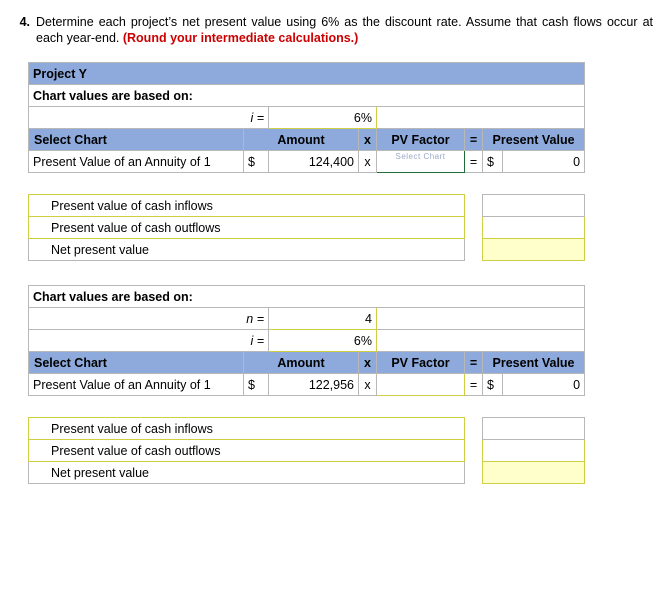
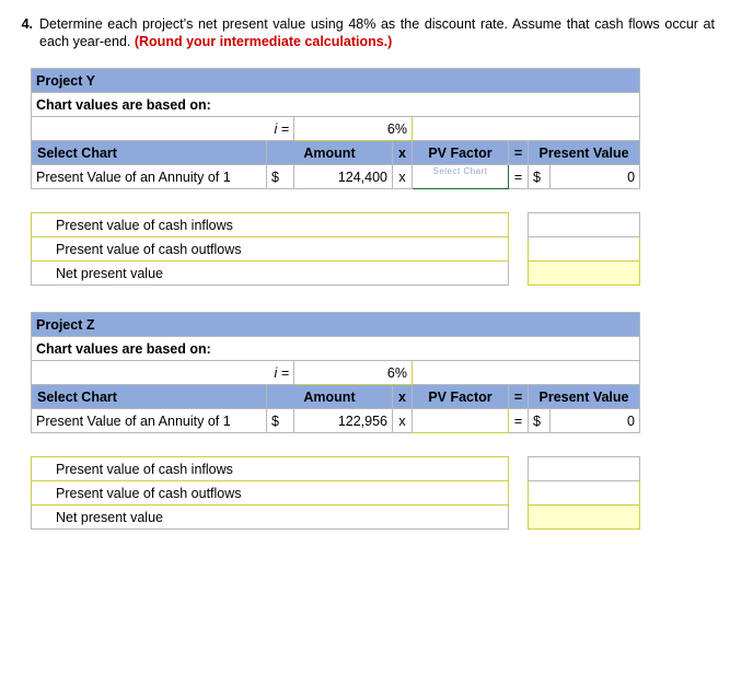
  4.
- Determine each project’s net present value using 6% as the discount rate. Assume that cash flows occur at each year-end. (Round your intermediate calculations.)
+ Determine each project’s net present value using 48% as the discount rate. Assume that cash flows occur at each year-end. (Round your intermediate calculations.)
  Project Y
  Chart values are based on:
  i =	6%
  Select Chart	Amount	x	PV Factor	=	Present Value
  Present Value of an Annuity of 1	$	124,400	x	Select Chart	=	$	0
  Present value of cash inflows
  Present value of cash outflows
  Net present value
+ Project Z
  Chart values are based on:
- n =	4
  i =	6%
  Select Chart	Amount	x	PV Factor	=	Present Value
  Present Value of an Annuity of 1	$	122,956	x		=	$	0
  Present value of cash inflows
  Present value of cash outflows
  Net present value
